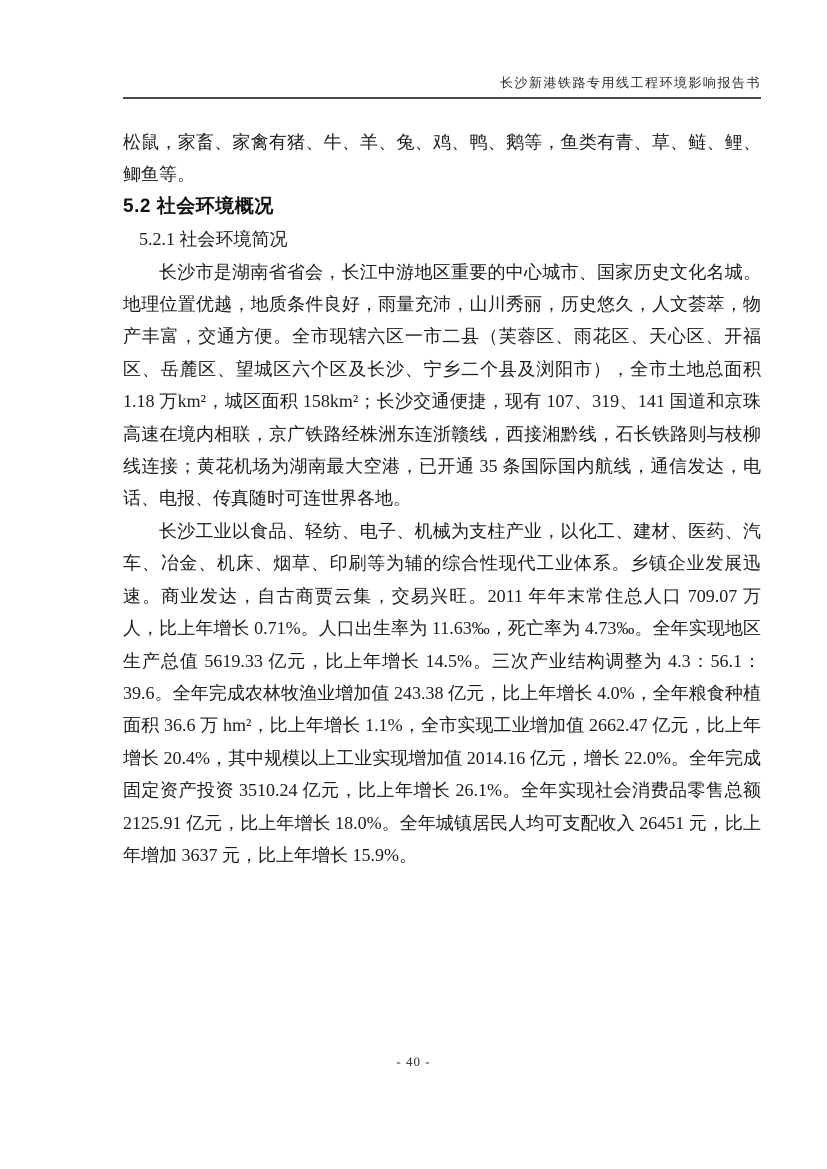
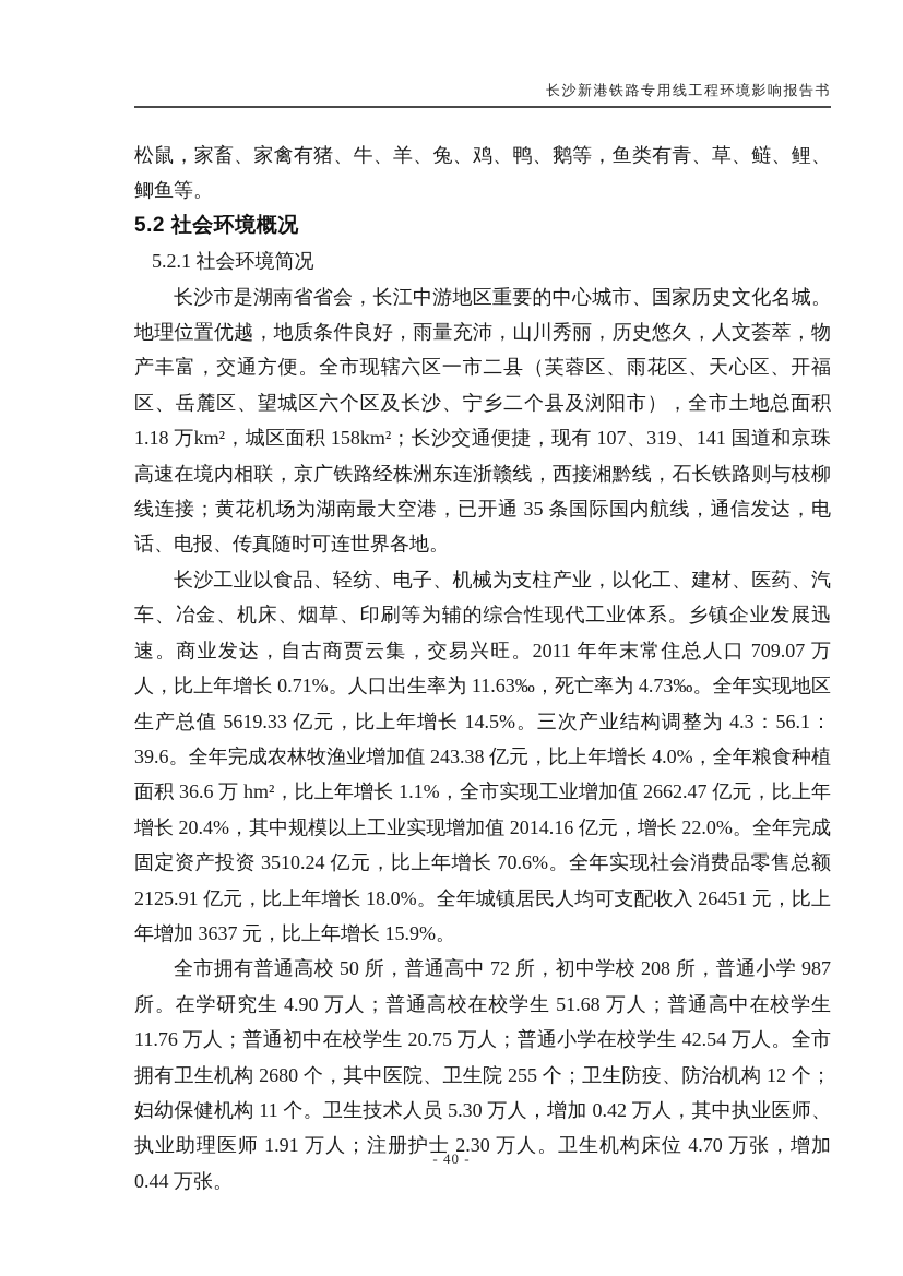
  长沙新港铁路专用线工程环境影响报告书
  松鼠，家畜、家禽有猪、牛、羊、兔、鸡、鸭、鹅等，鱼类有青、草、鲢、鲤、鲫鱼等。
  5.2 社会环境概况
  5.2.1 社会环境简况
  长沙市是湖南省省会，长江中游地区重要的中心城市、国家历史文化名城。地理位置优越，地质条件良好，雨量充沛，山川秀丽，历史悠久，人文荟萃，物产丰富，交通方便。全市现辖六区一市二县（芙蓉区、雨花区、天心区、开福区、岳麓区、望城区六个区及长沙、宁乡二个县及浏阳市），全市土地总面积 1.18 万km²，城区面积 158km²；长沙交通便捷，现有 107、319、141 国道和京珠高速在境内相联，京广铁路经株洲东连浙赣线，西接湘黔线，石长铁路则与枝柳线连接；黄花机场为湖南最大空港，已开通 35 条国际国内航线，通信发达，电话、电报、传真随时可连世界各地。
- 长沙工业以食品、轻纺、电子、机械为支柱产业，以化工、建材、医药、汽车、冶金、机床、烟草、印刷等为辅的综合性现代工业体系。乡镇企业发展迅速。商业发达，自古商贾云集，交易兴旺。2011 年年末常住总人口 709.07 万人，比上年增长 0.71%。人口出生率为 11.63‰，死亡率为 4.73‰。全年实现地区生产总值 5619.33 亿元，比上年增长 14.5%。三次产业结构调整为 4.3：56.1：39.6。全年完成农林牧渔业增加值 243.38 亿元，比上年增长 4.0%，全年粮食种植面积 36.6 万 hm²，比上年增长 1.1%，全市实现工业增加值 2662.47 亿元，比上年增长 20.4%，其中规模以上工业实现增加值 2014.16 亿元，增长 22.0%。全年完成固定资产投资 3510.24 亿元，比上年增长 26.1%。全年实现社会消费品零售总额 2125.91 亿元，比上年增长 18.0%。全年城镇居民人均可支配收入 26451 元，比上年增加 3637 元，比上年增长 15.9%。
+ 长沙工业以食品、轻纺、电子、机械为支柱产业，以化工、建材、医药、汽车、冶金、机床、烟草、印刷等为辅的综合性现代工业体系。乡镇企业发展迅速。商业发达，自古商贾云集，交易兴旺。2011 年年末常住总人口 709.07 万人，比上年增长 0.71%。人口出生率为 11.63‰，死亡率为 4.73‰。全年实现地区生产总值 5619.33 亿元，比上年增长 14.5%。三次产业结构调整为 4.3：56.1：39.6。全年完成农林牧渔业增加值 243.38 亿元，比上年增长 4.0%，全年粮食种植面积 36.6 万 hm²，比上年增长 1.1%，全市实现工业增加值 2662.47 亿元，比上年增长 20.4%，其中规模以上工业实现增加值 2014.16 亿元，增长 22.0%。全年完成固定资产投资 3510.24 亿元，比上年增长 70.6%。全年实现社会消费品零售总额 2125.91 亿元，比上年增长 18.0%。全年城镇居民人均可支配收入 26451 元，比上年增加 3637 元，比上年增长 15.9%。
+ 全市拥有普通高校 50 所，普通高中 72 所，初中学校 208 所，普通小学 987 所。在学研究生 4.90 万人；普通高校在校学生 51.68 万人；普通高中在校学生 11.76 万人；普通初中在校学生 20.75 万人；普通小学在校学生 42.54 万人。全市拥有卫生机构 2680 个，其中医院、卫生院 255 个；卫生防疫、防治机构 12 个；妇幼保健机构 11 个。卫生技术人员 5.30 万人，增加 0.42 万人，其中执业医师、执业助理医师 1.91 万人；注册护士 2.30 万人。卫生机构床位 4.70 万张，增加 0.44 万张。
  - 40 -
